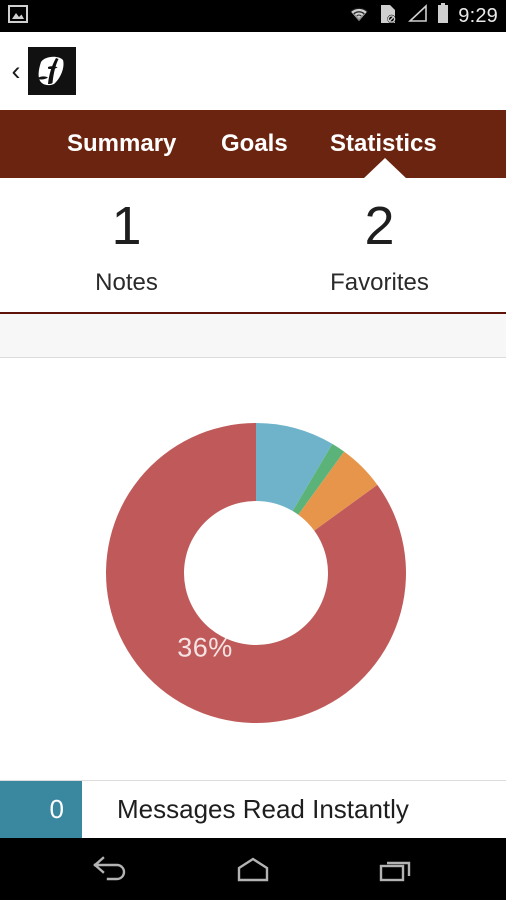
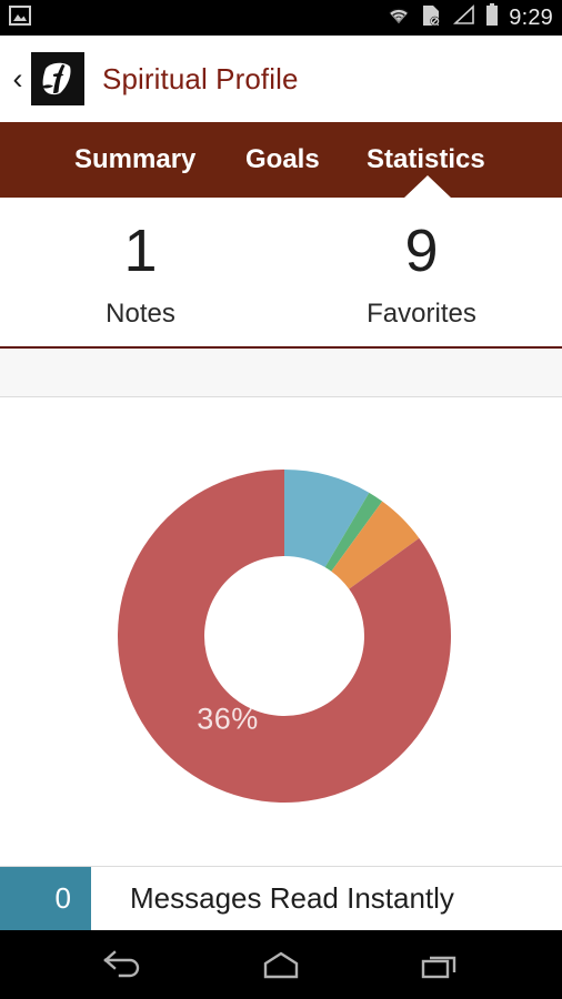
  9:29
  ‹
+ Spiritual Profile
  Summary
  Goals
  Statistics
  1
  Notes
- 2
+ 9
  Favorites
  36%
  0
  Messages Read Instantly
